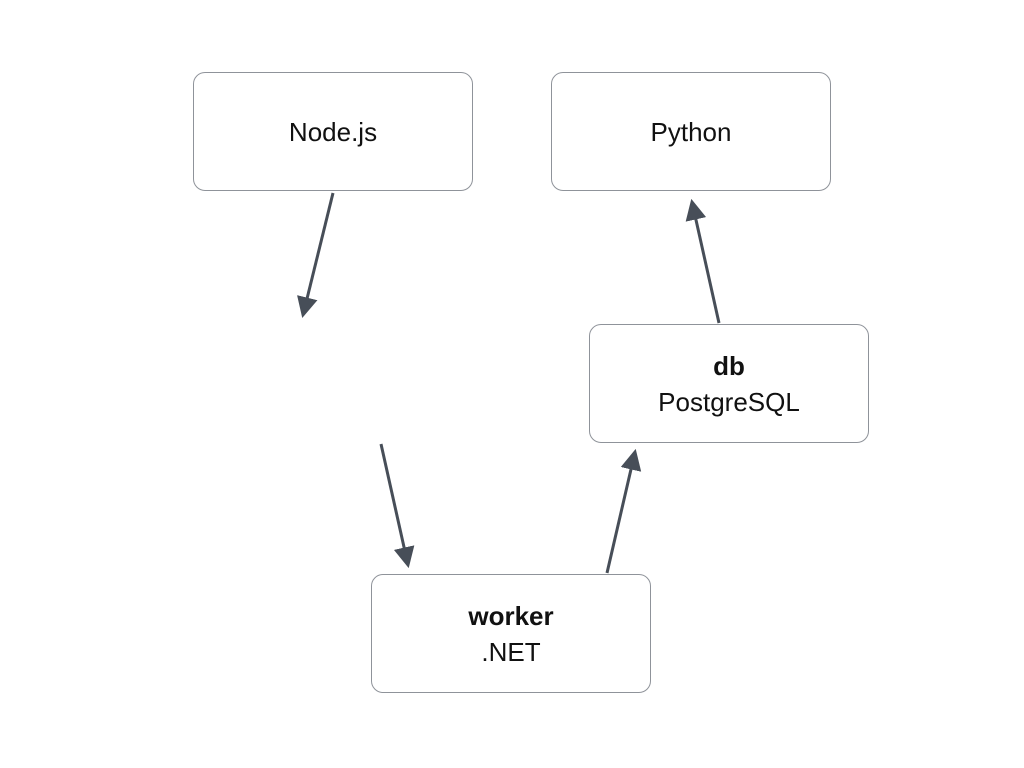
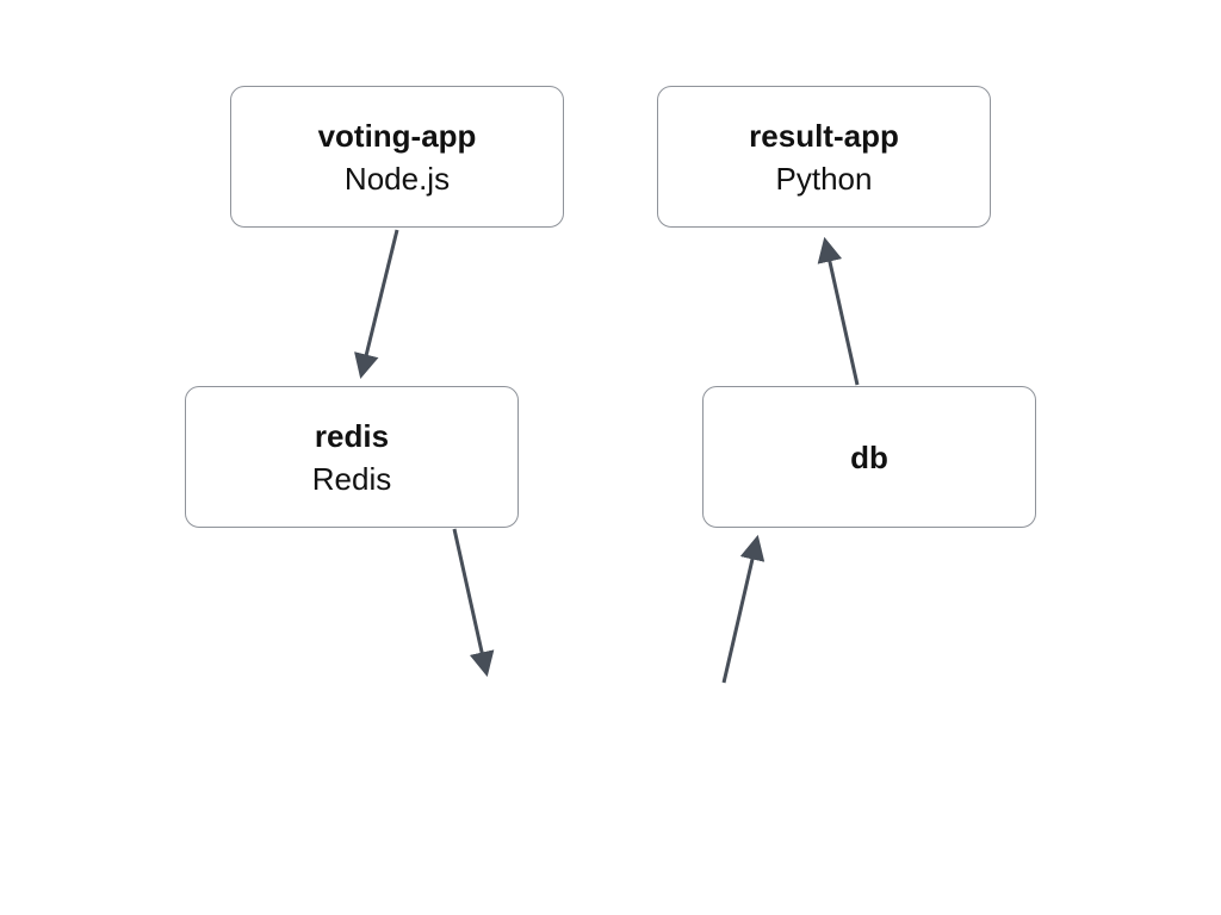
+ voting-app
  Node.js
+ result-app
  Python
+ redis
+ Redis
  db
- PostgreSQL
- worker
- .NET
